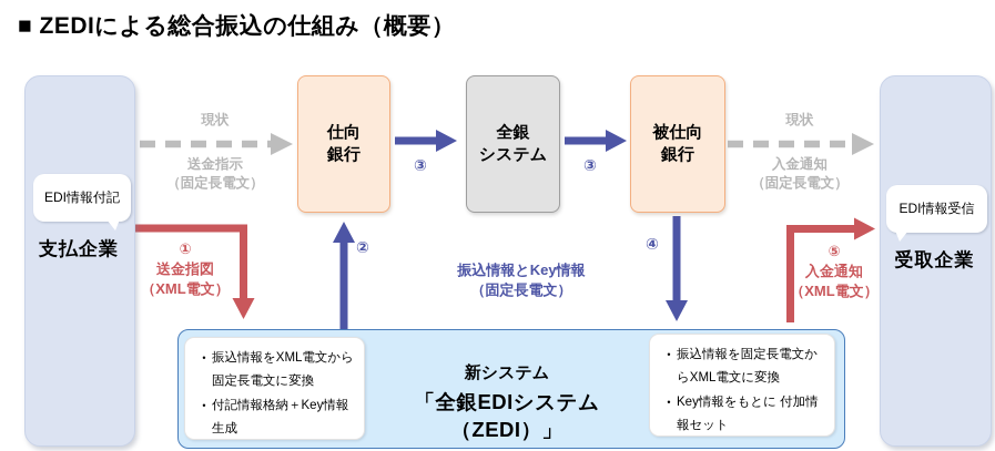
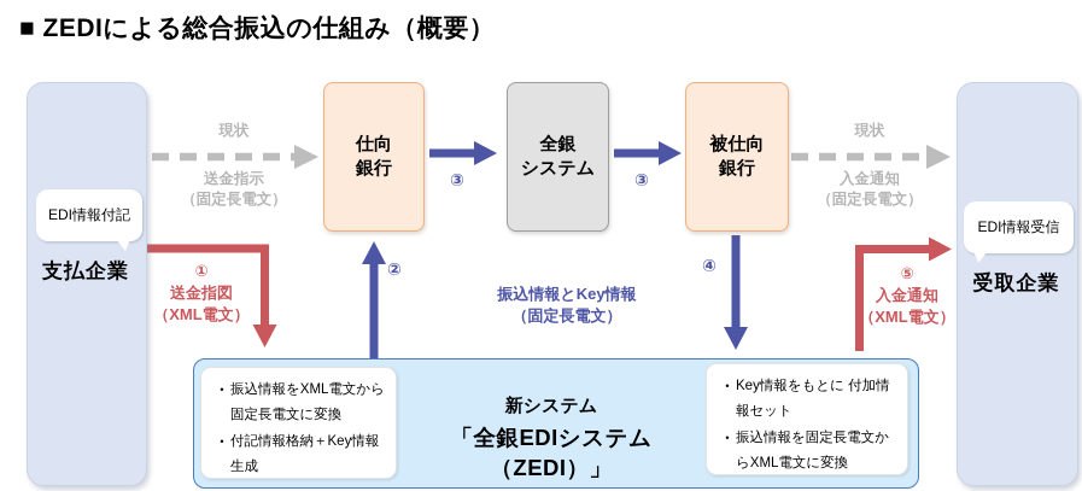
  ■ ZEDIによる総合振込の仕組み（概要）
  EDI情報付記
  支払企業
  EDI情報受信
  受取企業
  仕向
  銀行
  全銀
  システム
  被仕向
  銀行
  現状
  送金指示
  （固定長電文）
  現状
  入金通知
  （固定長電文）
  ①
  送金指図
  （XML電文）
  ②
  ③
  ③
  ④
  ⑤
  入金通知
  （XML電文）
  振込情報とKey情報
  （固定長電文）
  •
  振込情報をXML電文から固定長電文に変換
  •
  付記情報格納＋Key情報生成
  •
- 振込情報を固定長電文からXML電文に変換
+ Key情報をもとに 付加情報セット
  •
- Key情報をもとに 付加情報セット
+ 振込情報を固定長電文からXML電文に変換
  新システム
  「全銀EDIシステム（ZEDI）」
